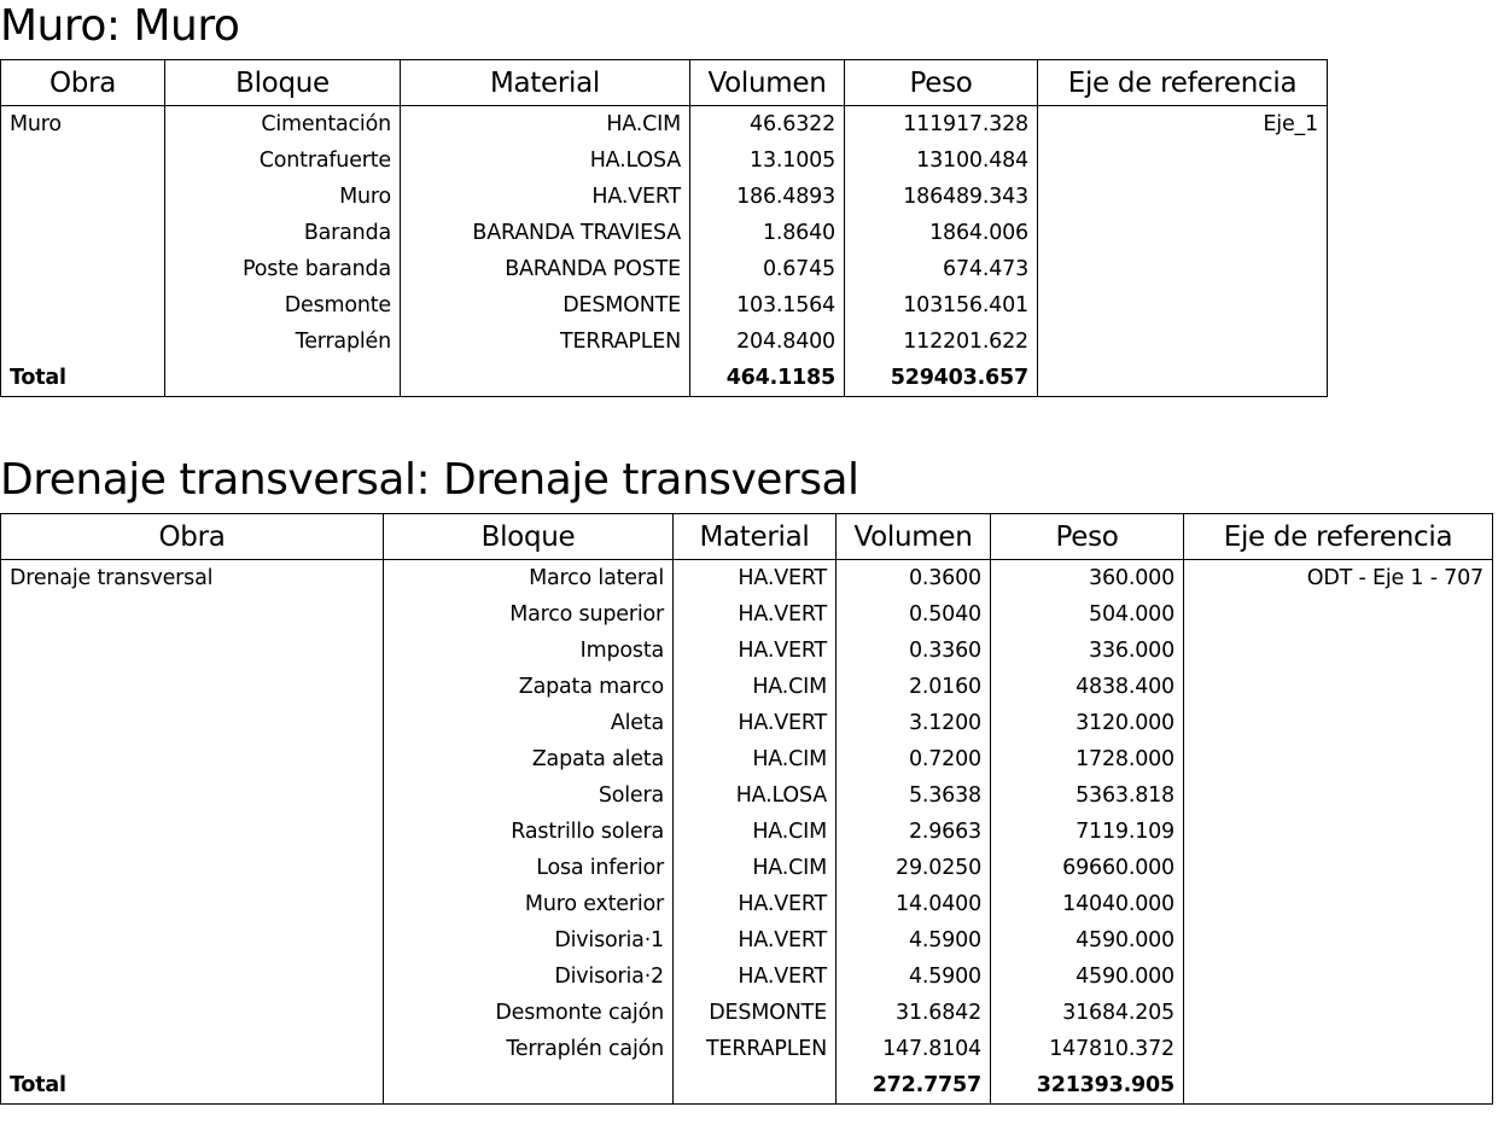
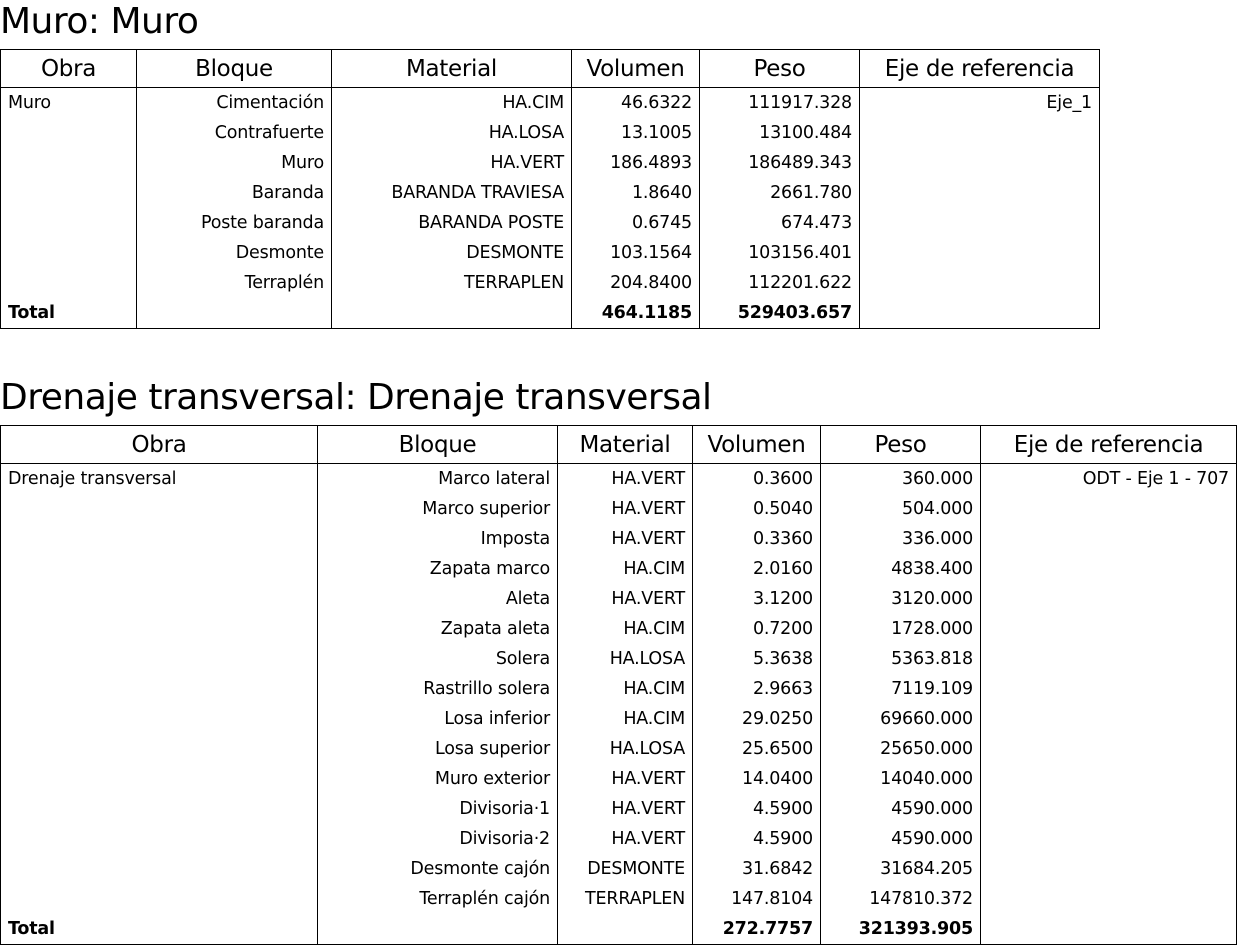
  Muro: Muro
  Obra	Bloque	Material	Volumen	Peso	Eje de referencia
  Muro	Cimentación	HA.CIM	46.6322	111917.328	Eje_1
  	Contrafuerte	HA.LOSA	13.1005	13100.484
  	Muro	HA.VERT	186.4893	186489.343
- 	Baranda	BARANDA TRAVIESA	1.8640	1864.006
+ 	Baranda	BARANDA TRAVIESA	1.8640	2661.780
  	Poste baranda	BARANDA POSTE	0.6745	674.473
  	Desmonte	DESMONTE	103.1564	103156.401
  	Terraplén	TERRAPLEN	204.8400	112201.622
  Total			464.1185	529403.657
  Drenaje transversal: Drenaje transversal
  Obra	Bloque	Material	Volumen	Peso	Eje de referencia
  Drenaje transversal	Marco lateral	HA.VERT	0.3600	360.000	ODT - Eje 1 - 707
  	Marco superior	HA.VERT	0.5040	504.000
  	Imposta	HA.VERT	0.3360	336.000
  	Zapata marco	HA.CIM	2.0160	4838.400
  	Aleta	HA.VERT	3.1200	3120.000
  	Zapata aleta	HA.CIM	0.7200	1728.000
  	Solera	HA.LOSA	5.3638	5363.818
  	Rastrillo solera	HA.CIM	2.9663	7119.109
  	Losa inferior	HA.CIM	29.0250	69660.000
+ 	Losa superior	HA.LOSA	25.6500	25650.000
  	Muro exterior	HA.VERT	14.0400	14040.000
  	Divisoria·1	HA.VERT	4.5900	4590.000
  	Divisoria·2	HA.VERT	4.5900	4590.000
  	Desmonte cajón	DESMONTE	31.6842	31684.205
  	Terraplén cajón	TERRAPLEN	147.8104	147810.372
  Total			272.7757	321393.905
